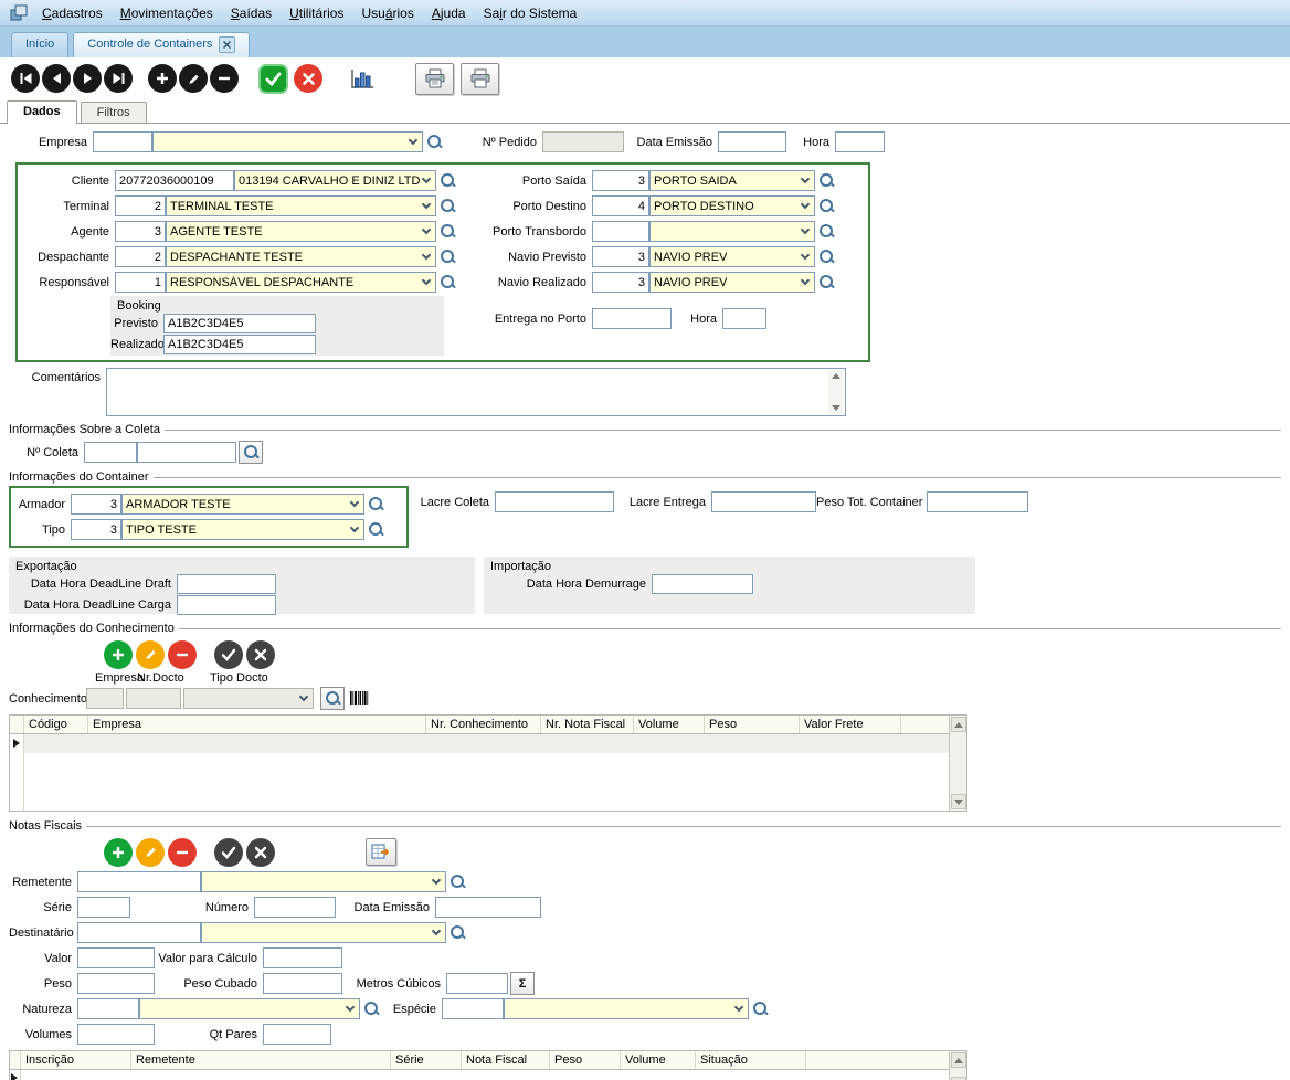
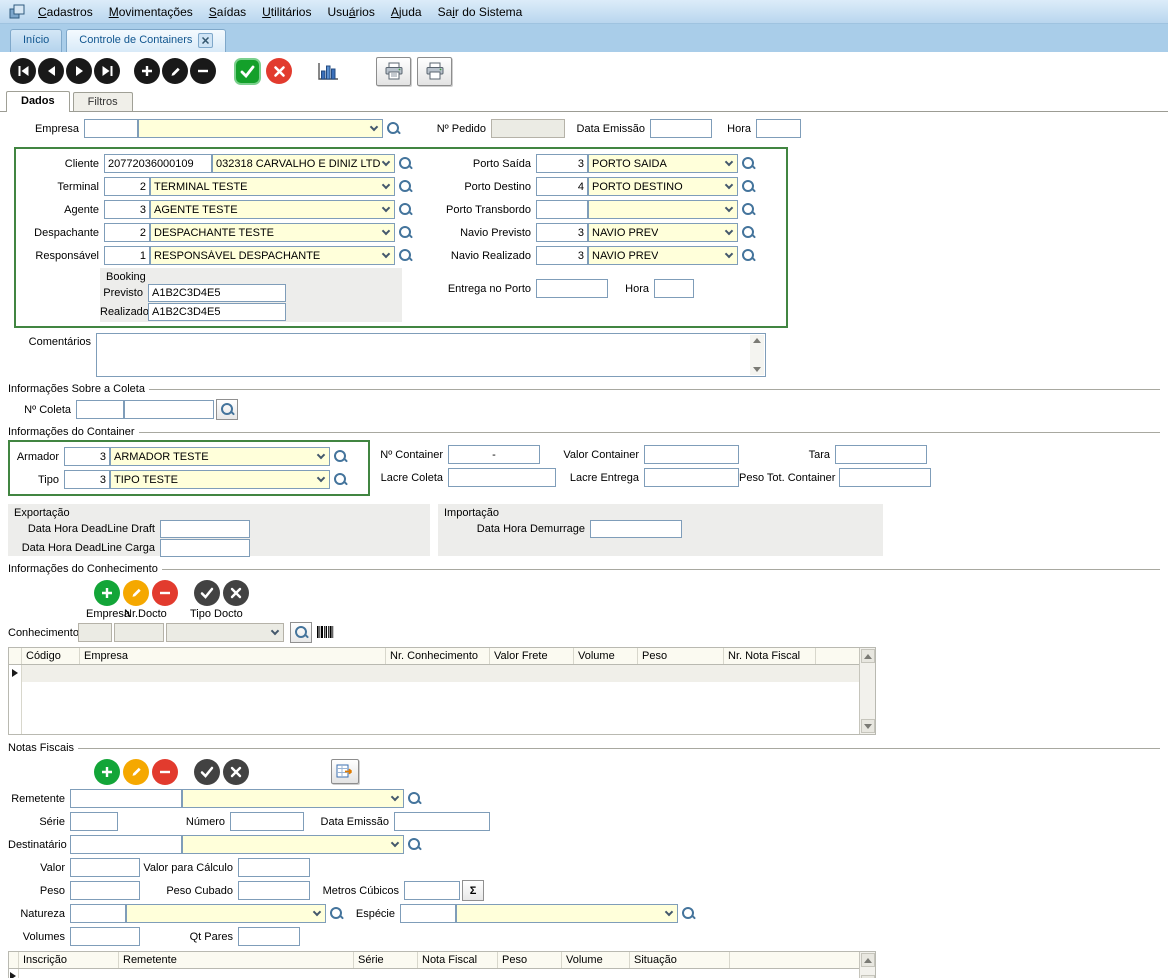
  Cadastros
  Movimentações
  Saídas
  Utilitários
  Usuários
  Ajuda
  Sair do Sistema
  Início
  Controle de Containers
  Dados
  Filtros
  Empresa
  Nº Pedido
  Data Emissão
  Hora
  Cliente
  20772036000109
- 013194 CARVALHO E DINIZ LTD
+ 032318 CARVALHO E DINIZ LTD
  Terminal
  2
  TERMINAL TESTE
  Agente
  3
  AGENTE TESTE
  Despachante
  2
  DESPACHANTE TESTE
  Responsável
  1
  RESPONSÁVEL DESPACHANTE
  Booking
  Previsto
  A1B2C3D4E5
  Realizado
  A1B2C3D4E5
  Porto Saída
  3
  PORTO SAIDA
  Porto Destino
  4
  PORTO DESTINO
  Porto Transbordo
  Navio Previsto
  3
  NAVIO PREV
  Navio Realizado
  3
  NAVIO PREV
  Entrega no Porto
  Hora
  Comentários
  Informações Sobre a Coleta
  Nº Coleta
  Informações do Container
  Armador
  3
  ARMADOR TESTE
  Tipo
  3
  TIPO TESTE
+ Nº Container
+ -
+ Valor Container
+ Tara
  Lacre Coleta
  Lacre Entrega
  Peso Tot. Container
  Exportação
  Data Hora DeadLine Draft
  Data Hora DeadLine Carga
  Importação
  Data Hora Demurrage
  Informações do Conhecimento
  Empres
  Nr.Docto
  Tipo Docto
  Conhecimento
  Código
  Empresa
  Nr. Conhecimento
- Nr. Nota Fiscal
+ Valor Frete
  Volume
  Peso
- Valor Frete
+ Nr. Nota Fiscal
  Notas Fiscais
  Remetente
  Série
  Número
  Data Emissão
  Destinatário
  Valor
  Valor para Cálculo
  Peso
  Peso Cubado
  Metros Cúbicos
  Σ
  Natureza
  Espécie
  Volumes
  Qt Pares
  Inscrição
  Remetente
  Série
  Nota Fiscal
  Peso
  Volume
  Situação
